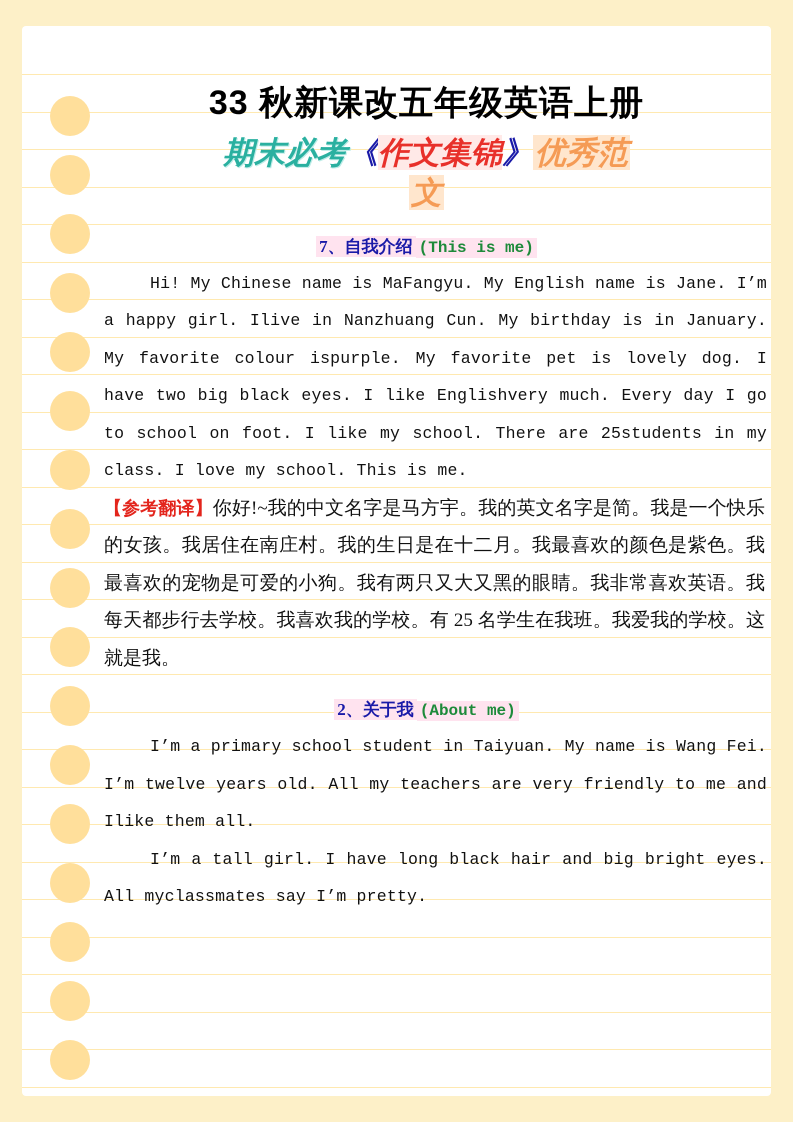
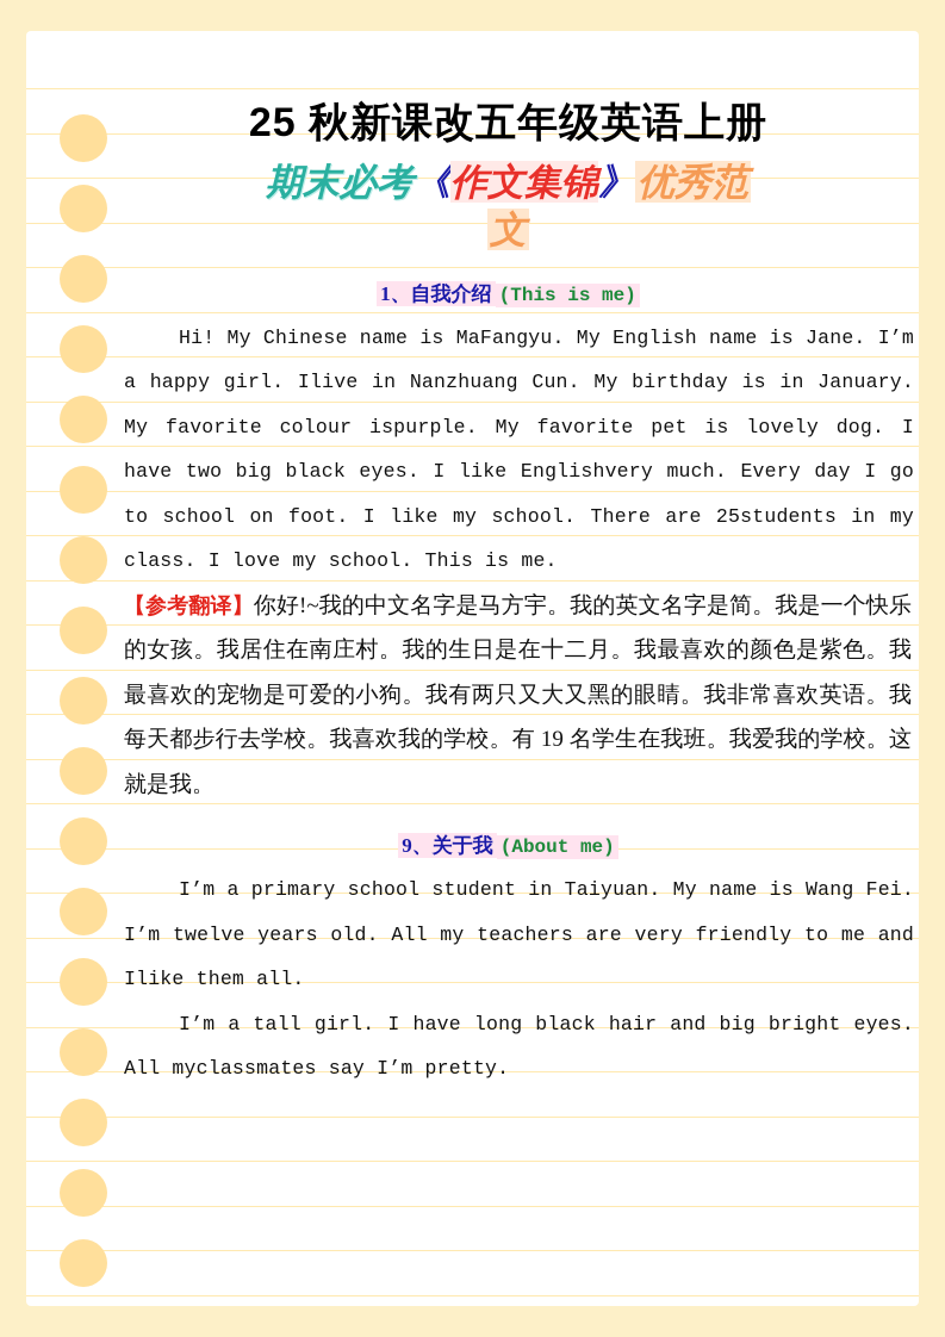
- 33 秋新课改五年级英语上册
+ 25 秋新课改五年级英语上册
  期末必考《作文集锦》优秀范
  文
- 7、自我介绍 (This is me)
+ 1、自我介绍 (This is me)
  Hi! My Chinese name is MaFangyu. My English name is Jane. I’m a happy girl. Ilive in Nanzhuang Cun. My birthday is in January. My favorite colour ispurple. My favorite pet is lovely dog. I have two big black eyes. I like Englishvery much. Every day I go to school on foot. I like my school. There are 25students in my class. I love my school. This is me.
- 【参考翻译】你好!~我的中文名字是马方宇。我的英文名字是简。我是一个快乐的女孩。我居住在南庄村。我的生日是在十二月。我最喜欢的颜色是紫色。我最喜欢的宠物是可爱的小狗。我有两只又大又黑的眼睛。我非常喜欢英语。我每天都步行去学校。我喜欢我的学校。有 25 名学生在我班。我爱我的学校。这就是我。
+ 【参考翻译】你好!~我的中文名字是马方宇。我的英文名字是简。我是一个快乐的女孩。我居住在南庄村。我的生日是在十二月。我最喜欢的颜色是紫色。我最喜欢的宠物是可爱的小狗。我有两只又大又黑的眼睛。我非常喜欢英语。我每天都步行去学校。我喜欢我的学校。有 19 名学生在我班。我爱我的学校。这就是我。
- 2、关于我 (About me)
+ 9、关于我 (About me)
  I’m a primary school student in Taiyuan. My name is Wang Fei. I’m twelve years old. All my teachers are very friendly to me and Ilike them all.
  I’m a tall girl. I have long black hair and big bright eyes. All myclassmates say I’m pretty.
